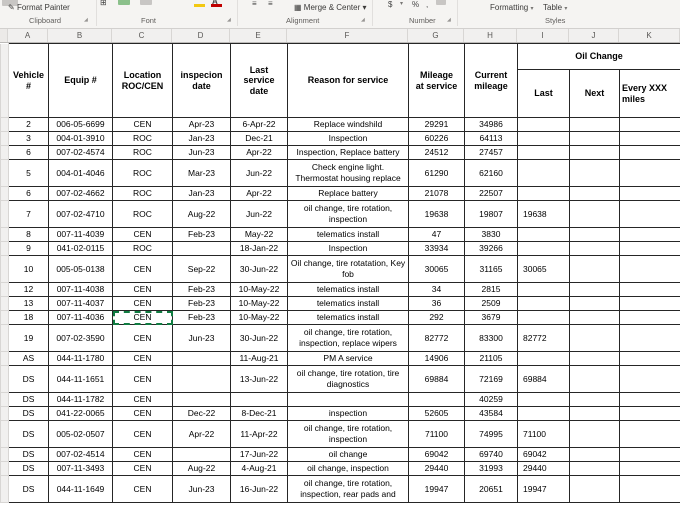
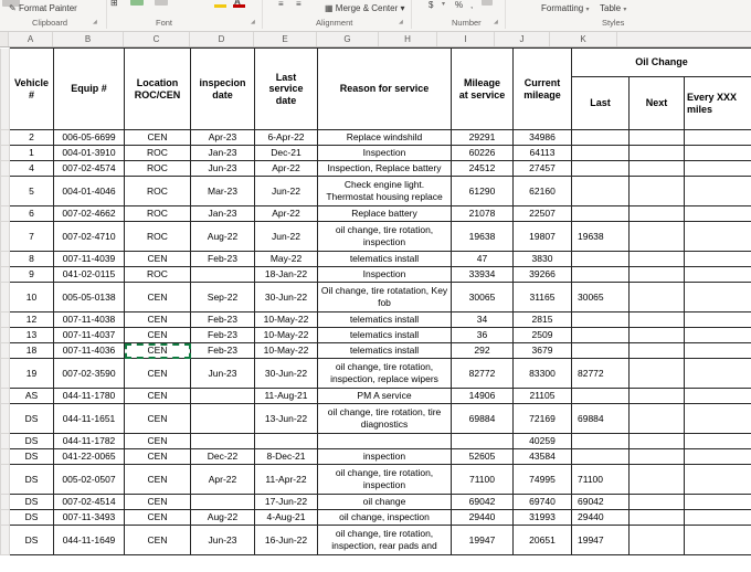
  ✎ Format Painter
  Clipboard
  ⊞
  A
  Font
  ≡
  ≡
  ▦ Merge & Center ▾
  Alignment
  $
  %
  ,
  Number
  Formatting
  Table
  Styles
  A
  B
  C
  D
  E
- F
  G
  H
  I
  J
  K
  	Vehicle #	Equip #	Location ROC/CEN	inspecion date	Last service date	Reason for service	Mileage at service	Current mileage	Oil Change
  Last	Next	Every XXX miles
  	2	006-05-6699	CEN	Apr-23	6-Apr-22	Replace windshild	29291	34986
- 	3	004-01-3910	ROC	Jan-23	Dec-21	Inspection	60226	64113
+ 	1	004-01-3910	ROC	Jan-23	Dec-21	Inspection	60226	64113
- 	6	007-02-4574	ROC	Jun-23	Apr-22	Inspection, Replace battery	24512	27457
+ 	4	007-02-4574	ROC	Jun-23	Apr-22	Inspection, Replace battery	24512	27457
  	5	004-01-4046	ROC	Mar-23	Jun-22	Check engine light. Thermostat housing replace	61290	62160
  	6	007-02-4662	ROC	Jan-23	Apr-22	Replace battery	21078	22507
  	7	007-02-4710	ROC	Aug-22	Jun-22	oil change, tire rotation, inspection	19638	19807	19638
  	8	007-11-4039	CEN	Feb-23	May-22	telematics install	47	3830
  	9	041-02-0115	ROC		18-Jan-22	Inspection	33934	39266
  	10	005-05-0138	CEN	Sep-22	30-Jun-22	Oil change, tire rotatation, Key fob	30065	31165	30065
  	12	007-11-4038	CEN	Feb-23	10-May-22	telematics install	34	2815
  	13	007-11-4037	CEN	Feb-23	10-May-22	telematics install	36	2509
  	18	007-11-4036	CEN	Feb-23	10-May-22	telematics install	292	3679
  	19	007-02-3590	CEN	Jun-23	30-Jun-22	oil change, tire rotation, inspection, replace wipers	82772	83300	82772
  	AS	044-11-1780	CEN		11-Aug-21	PM A service	14906	21105
  	DS	044-11-1651	CEN		13-Jun-22	oil change, tire rotation, tire diagnostics	69884	72169	69884
  	DS	044-11-1782	CEN					40259
  	DS	041-22-0065	CEN	Dec-22	8-Dec-21	inspection	52605	43584
  	DS	005-02-0507	CEN	Apr-22	11-Apr-22	oil change, tire rotation, inspection	71100	74995	71100
  	DS	007-02-4514	CEN		17-Jun-22	oil change	69042	69740	69042
  	DS	007-11-3493	CEN	Aug-22	4-Aug-21	oil change, inspection	29440	31993	29440
  	DS	044-11-1649	CEN	Jun-23	16-Jun-22	oil change, tire rotation, inspection, rear pads and	19947	20651	19947
